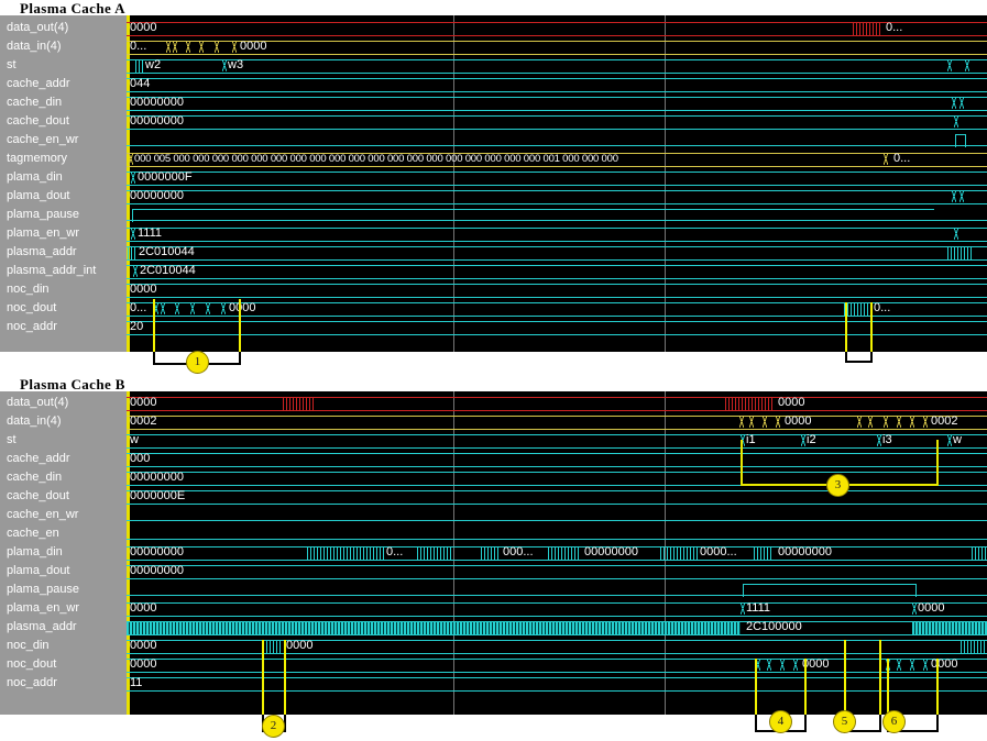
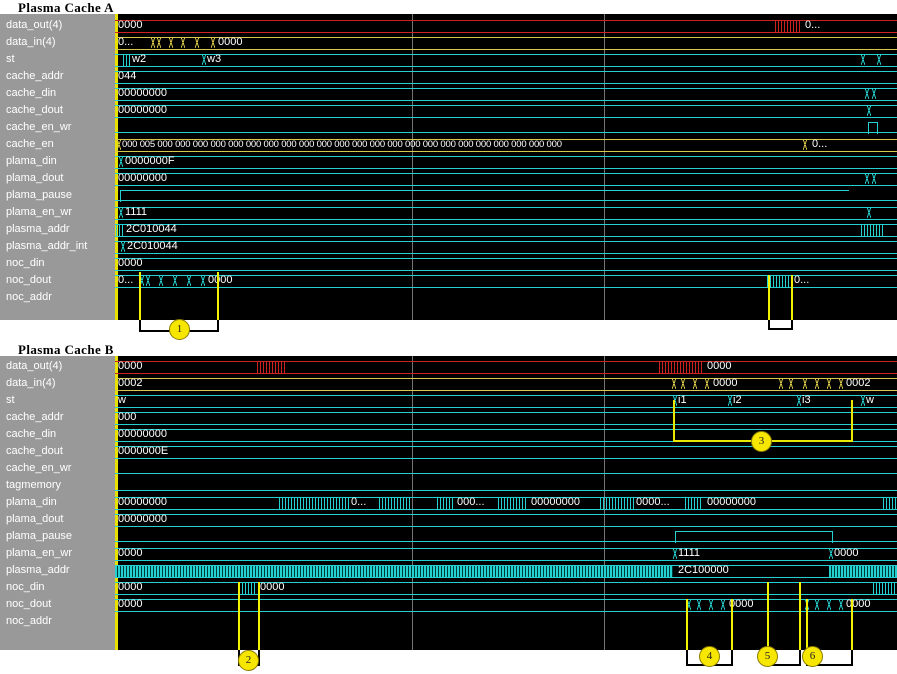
  Plasma Cache A
  data_out(4)
  data_in(4)
  st
  cache_addr
  cache_din
  cache_dout
  cache_en_wr
- tagmemory
+ cache_en
  plama_din
  plama_dout
  plama_pause
  plama_en_wr
  plasma_addr
  plasma_addr_int
  noc_din
  noc_dout
  noc_addr
  0000
  0...
  0...
  0000
  w2
  w3
  044
  00000000
  00000000
- 000 005 000 000 000 000 000 000 000 000 000 000 000 000 000 000 000 000 000 000 000 001 000 000 000
+ 000 005 000 000 000 000 000 000 000 000 000 000 000 000 000 000 000 000 000 000 000 000 000 000 000
  0...
  0000000F
  00000000
  1111
  2C010044
  2C010044
  0000
  0...
  000
  0...
- 20
  1
  Plasma Cache B
  data_out(4)
  data_in(4)
  st
  cache_addr
  cache_din
  cache_dout
  cache_en_wr
- cache_en
+ tagmemory
  plama_din
  plama_dout
  plama_pause
  plama_en_wr
  plasma_addr
  noc_din
  noc_dout
  noc_addr
  0000
  0000
  0002
  0000
  0002
  w
  i1
  i2
  i3
  w
  000
  00000000
  0000000E
  00000000
  0...
  000...
  00000000
  0000...
  00000000
  00000000
  0000
  1111
  0000
  2C100000
  0000
  0000
  0000
  000
  0000
- 11
  3
  2
  4
  5
  6
